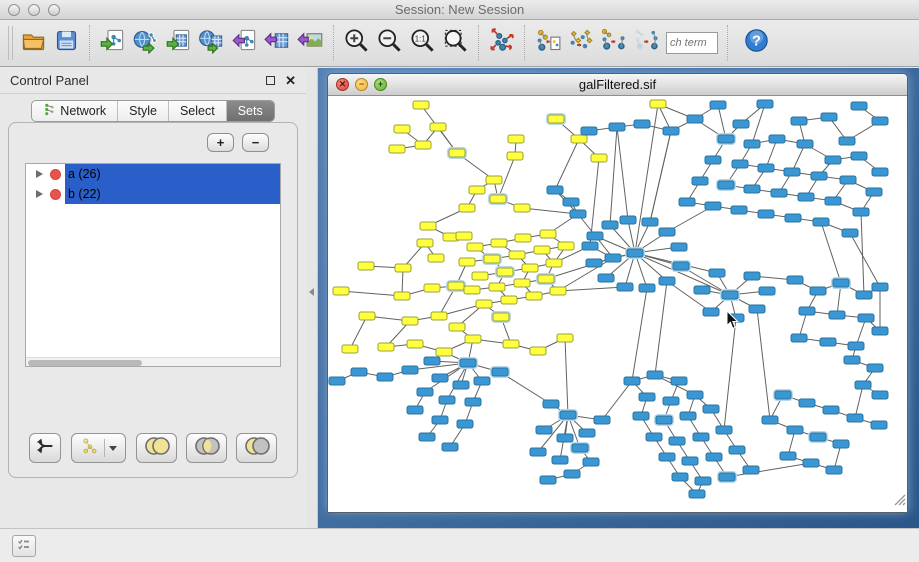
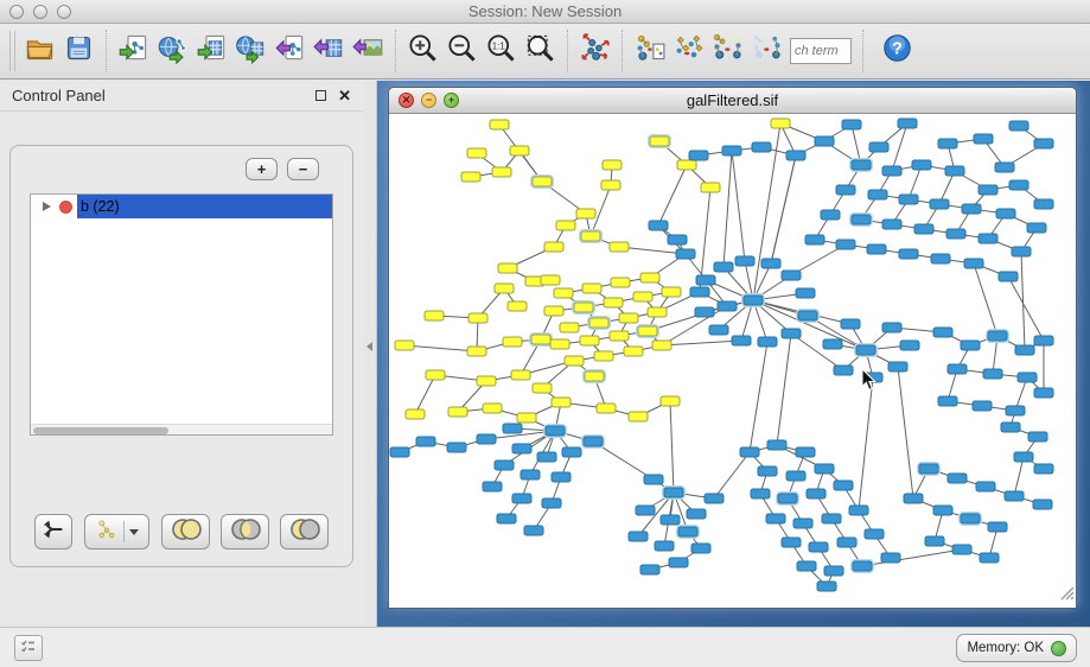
  Session: New Session
  1:1
  ch term
  ?
  Control Panel
  ✕
- Network
- Style
- Select
- Sets
  +
  −
- a (26)
  b (22)
  ✕
  −
  +
  galFiltered.sif
+ Memory: OK
